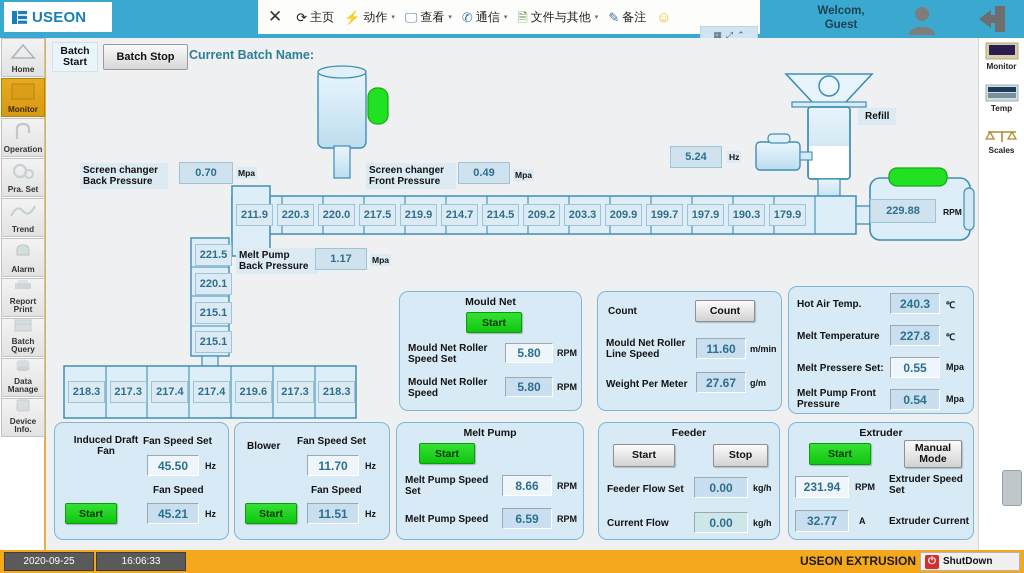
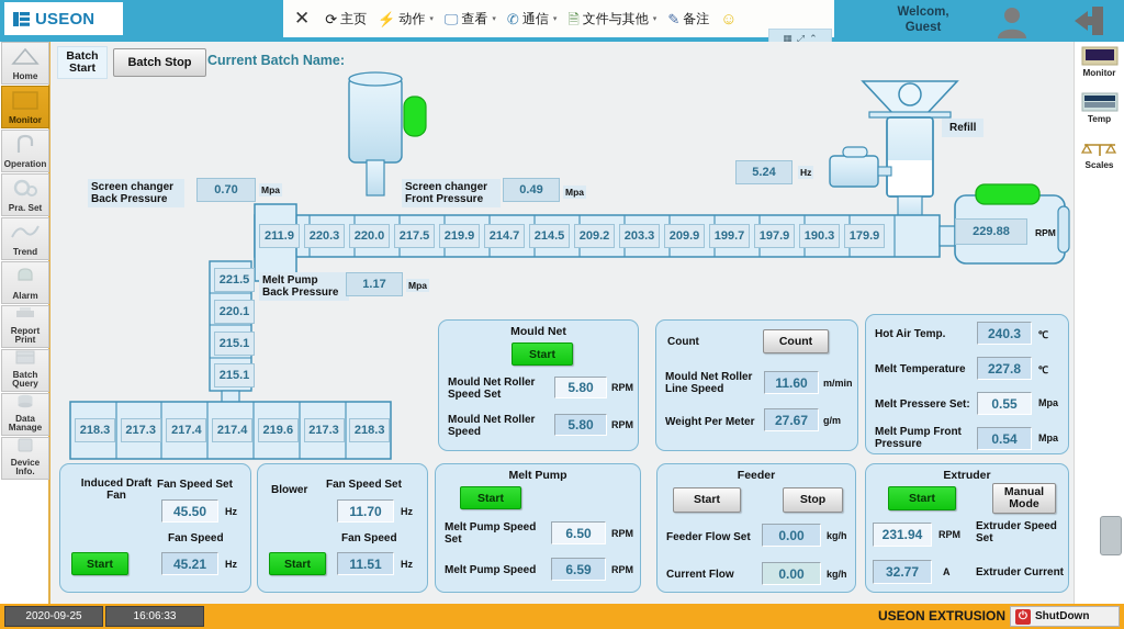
  USEON
  ✕
  ⟳
  主页
  ⚡
  动作
  🖵
  查看
  ✆
  通信
  🗎
  文件与其他
  ✎
  备注
  ☺
  ▦
  ⤢
  ⌃
  Welcom,
  Guest
  Home
  Monitor
  Operation
  Pra. Set
  Trend
  Alarm
  Report
  Print
  Batch
  Query
  Data
  Manage
  Device
  Info.
  Monitor
  Temp
  Scales
  Batch
  Start
  Batch Stop
  Current Batch Name:
  Screen changer
  Back Pressure
  0.70
  Mpa
  Screen changer
  Front Pressure
  0.49
  Mpa
  5.24
  Hz
  Refill
  229.88
  RPM
  Melt Pump
  Back Pressure
  1.17
  Mpa
  211.9
  220.3
  220.0
  217.5
  219.9
  214.7
  214.5
  209.2
  203.3
  209.9
  199.7
  197.9
  190.3
  179.9
  221.5
  220.1
  215.1
  215.1
  218.3
  217.3
  217.4
  217.4
  219.6
  217.3
  218.3
  Mould Net
  Start
  Mould Net Roller
  Speed Set
  5.80
  RPM
  Mould Net Roller
  Speed
  5.80
  RPM
  Count
  Count
  Mould Net Roller
  Line Speed
  11.60
  m/min
  Weight Per Meter
  27.67
  g/m
  Hot Air Temp.
  240.3
  ℃
  Melt Temperature
  227.8
  ℃
  Melt Pressere Set:
  0.55
  Mpa
  Melt Pump Front
  Pressure
  0.54
  Mpa
  Induced Draft
  Fan
  Fan Speed Set
  45.50
  Hz
  Fan Speed
  45.21
  Hz
  Start
  Blower
  Fan Speed Set
  11.70
  Hz
  Fan Speed
  11.51
  Hz
  Start
  Melt Pump
  Start
  Melt Pump Speed
  Set
- 8.66
+ 6.50
  RPM
  Melt Pump Speed
  6.59
  RPM
  Feeder
  Start
  Stop
  Feeder Flow Set
  0.00
  kg/h
  Current Flow
  0.00
  kg/h
  Extruder
  Start
  Manual
  Mode
  231.94
  RPM
  Extruder Speed
  Set
  32.77
  A
  Extruder Current
  2020-09-25
  16:06:33
  USEON EXTRUSION
  ⏻
  ShutDown
